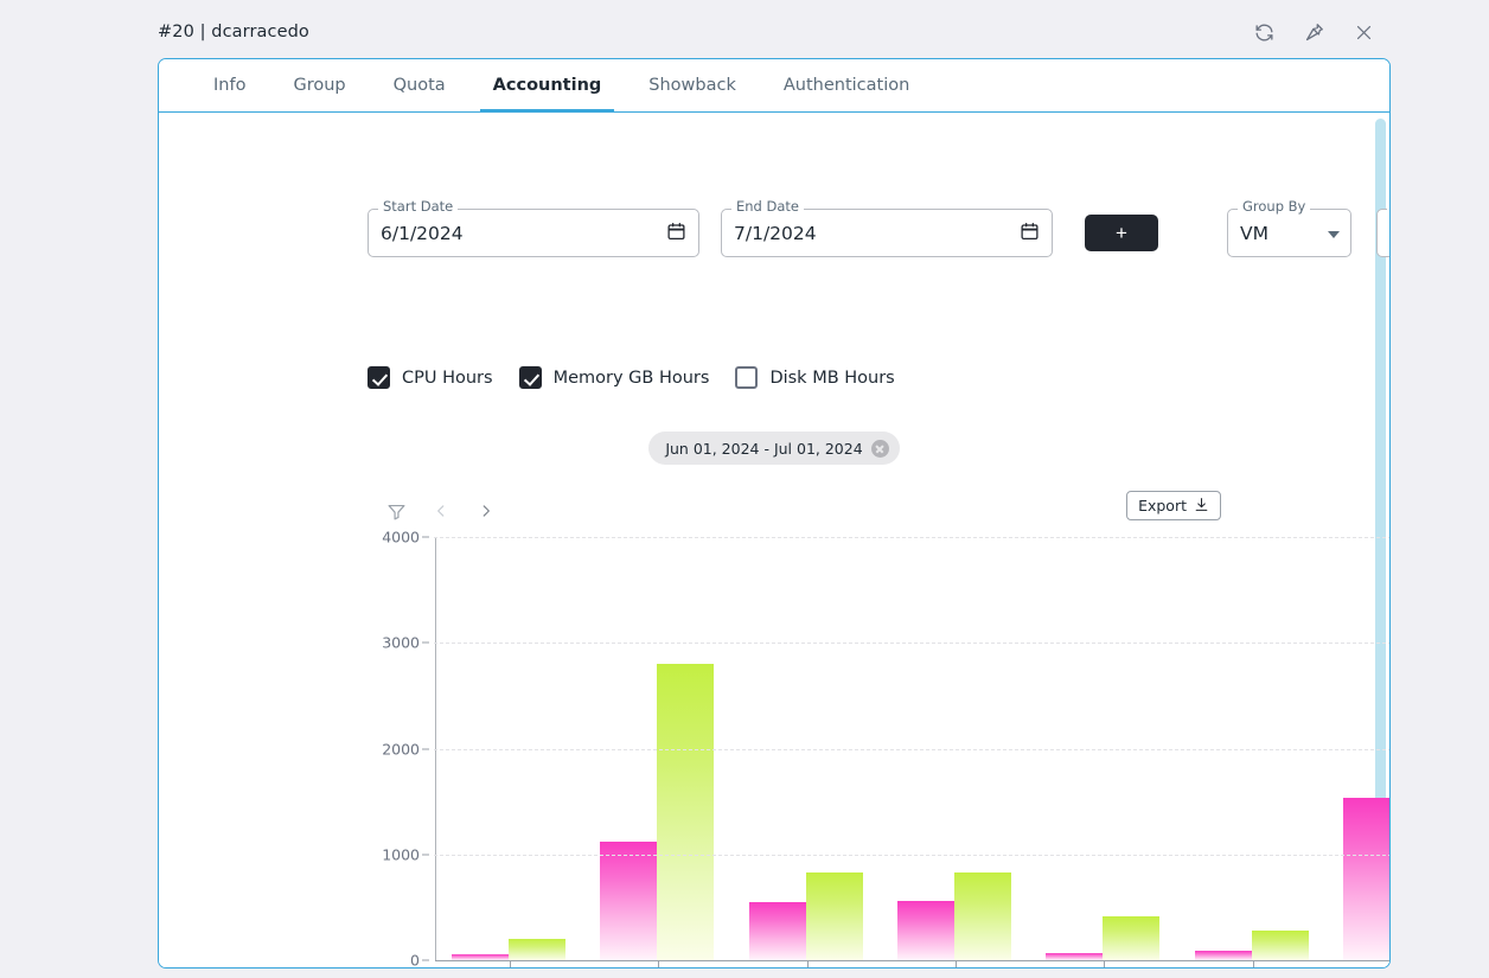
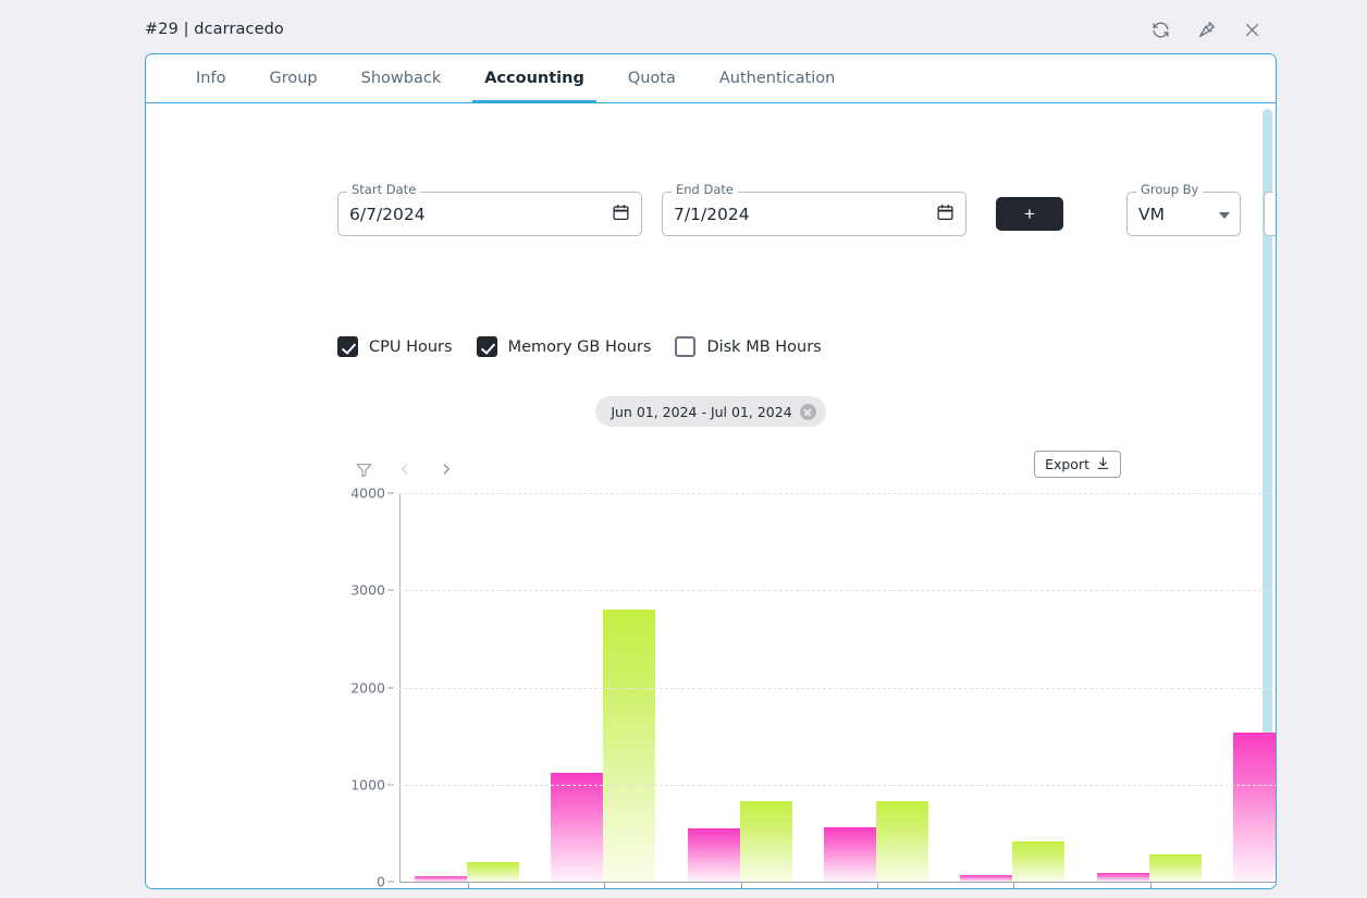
- #20 | dcarracedo
+ #29 | dcarracedo
  Info
  Group
- Quota
+ Showback
  Accounting
- Showback
+ Quota
  Authentication
  Start Date
- 6/1/2024
+ 6/7/2024
  End Date
  7/1/2024
  +
  Group By
  VM
  CPU Hours
  Memory GB Hours
  Disk MB Hours
  Jun 01, 2024 - Jul 01, 2024
  Export
  0
  1000
  2000
  3000
  4000
